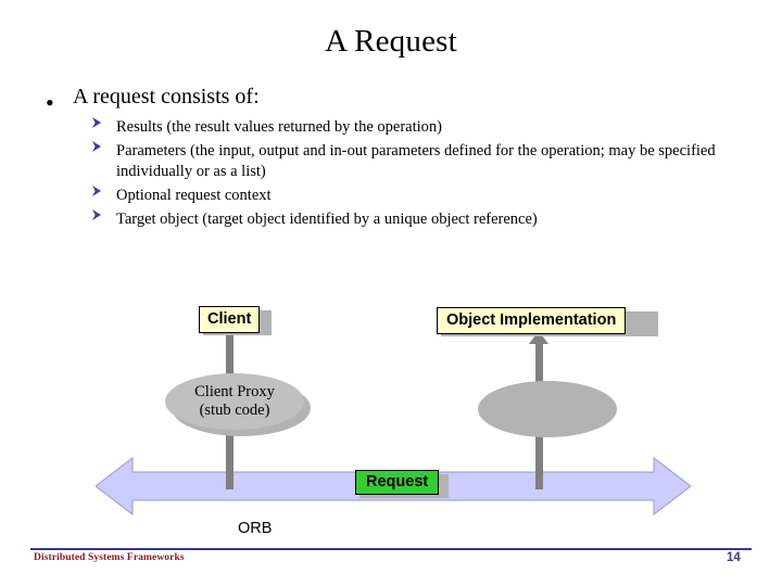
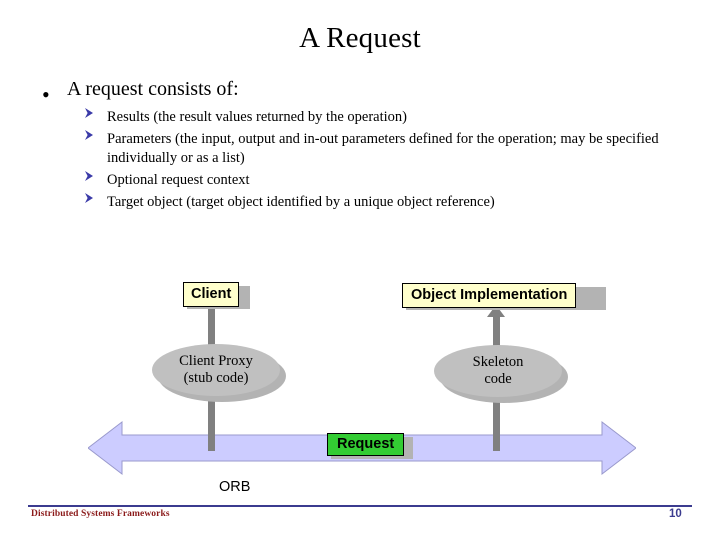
  A Request
  •
  A request consists of:
  Results (the result values returned by the operation)
  Parameters (the input, output and in-out parameters defined for the operation; may be specified individually or as a list)
  Optional request context
  Target object (target object identified by a unique object reference)
  Client
  Object Implementation
  Client Proxy
  (stub code)
+ Skeleton
+ code
  Request
  ORB
  Distributed Systems Frameworks
- 14
+ 10
